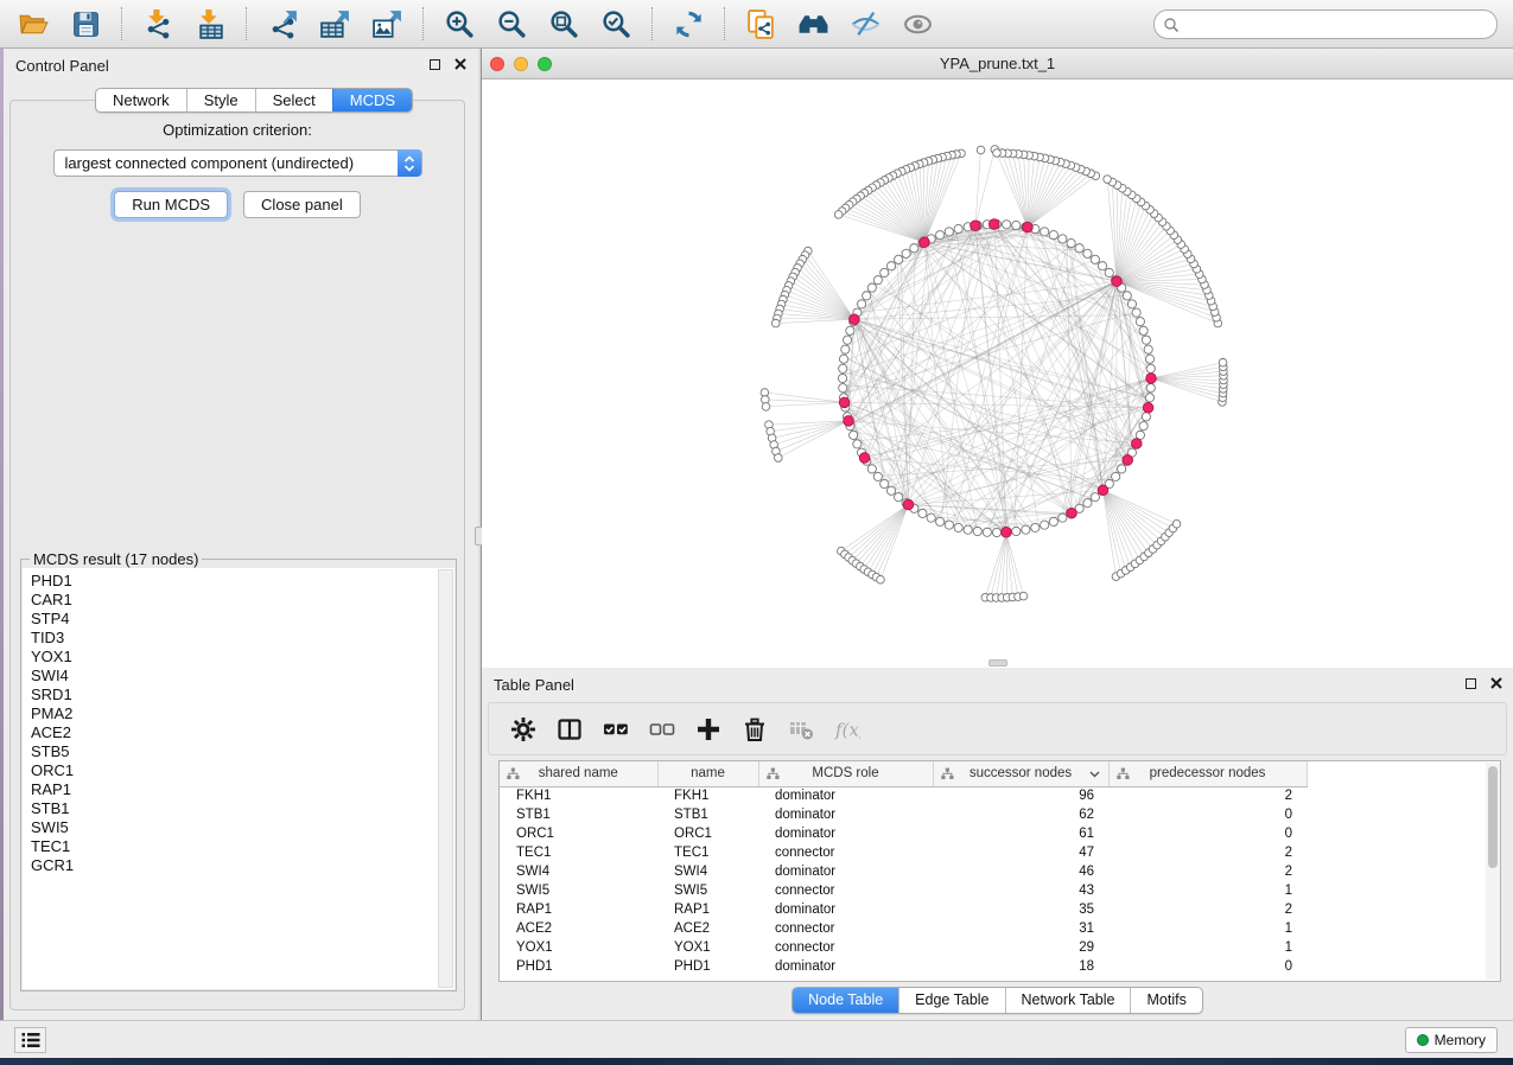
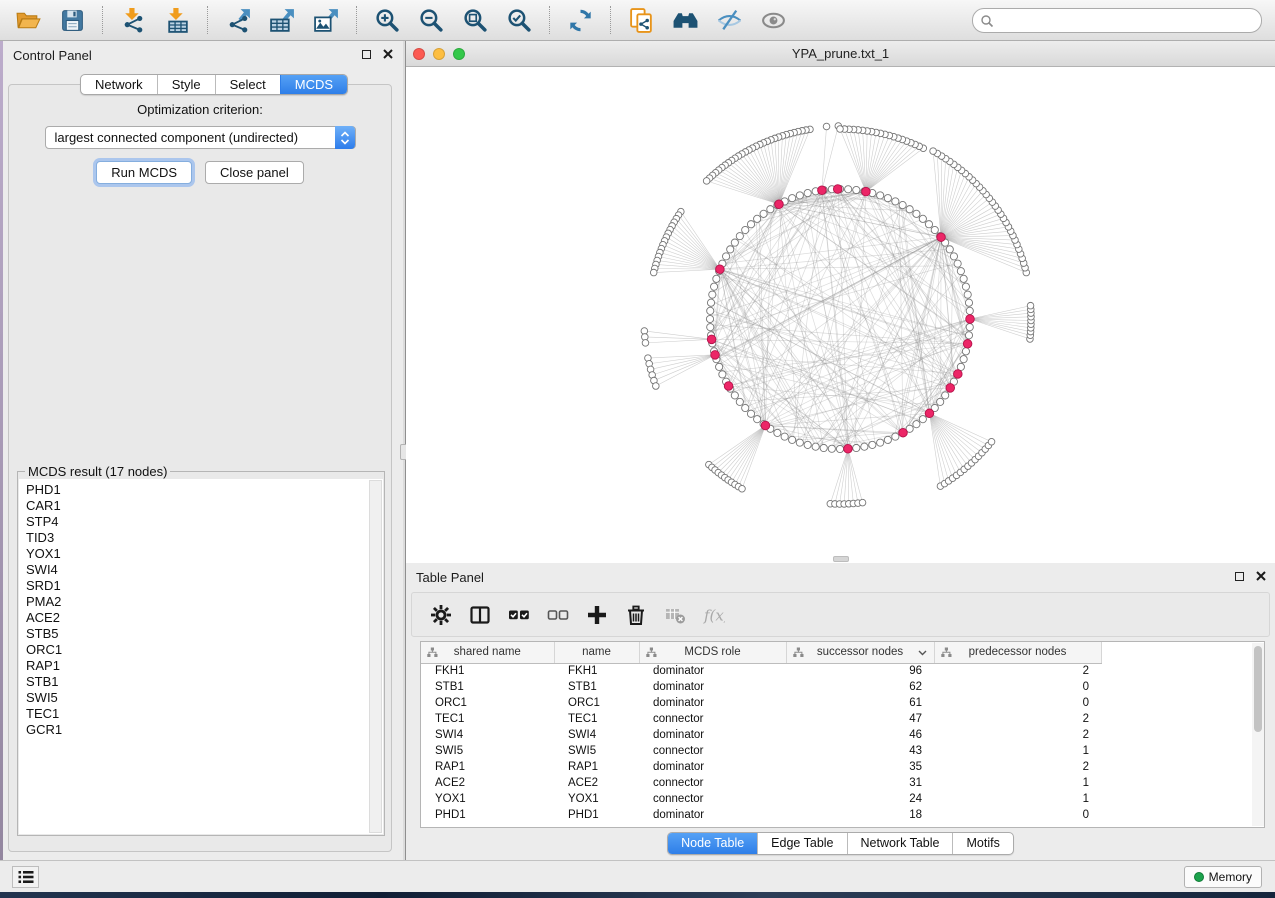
  Control Panel
  Network
  Style
  Select
  MCDS
  Optimization criterion:
  largest connected component (undirected)
  Run MCDS
  Close panel
  MCDS result (17 nodes)
  PHD1
  CAR1
  STP4
  TID3
  YOX1
  SWI4
  SRD1
  PMA2
  ACE2
  STB5
  ORC1
  RAP1
  STB1
  SWI5
  TEC1
  GCR1
  YPA_prune.txt_1
  Table Panel
  f(x
  shared name	name	MCDS role	successor nodes	predecessor nodes
  FKH1	FKH1	dominator	96	2
  STB1	STB1	dominator	62	0
  ORC1	ORC1	dominator	61	0
  TEC1	TEC1	connector	47	2
  SWI4	SWI4	dominator	46	2
  SWI5	SWI5	connector	43	1
  RAP1	RAP1	dominator	35	2
  ACE2	ACE2	connector	31	1
- YOX1	YOX1	connector	29	1
+ YOX1	YOX1	connector	24	1
  PHD1	PHD1	dominator	18	0
  Node Table
  Edge Table
  Network Table
  Motifs
  Memory
